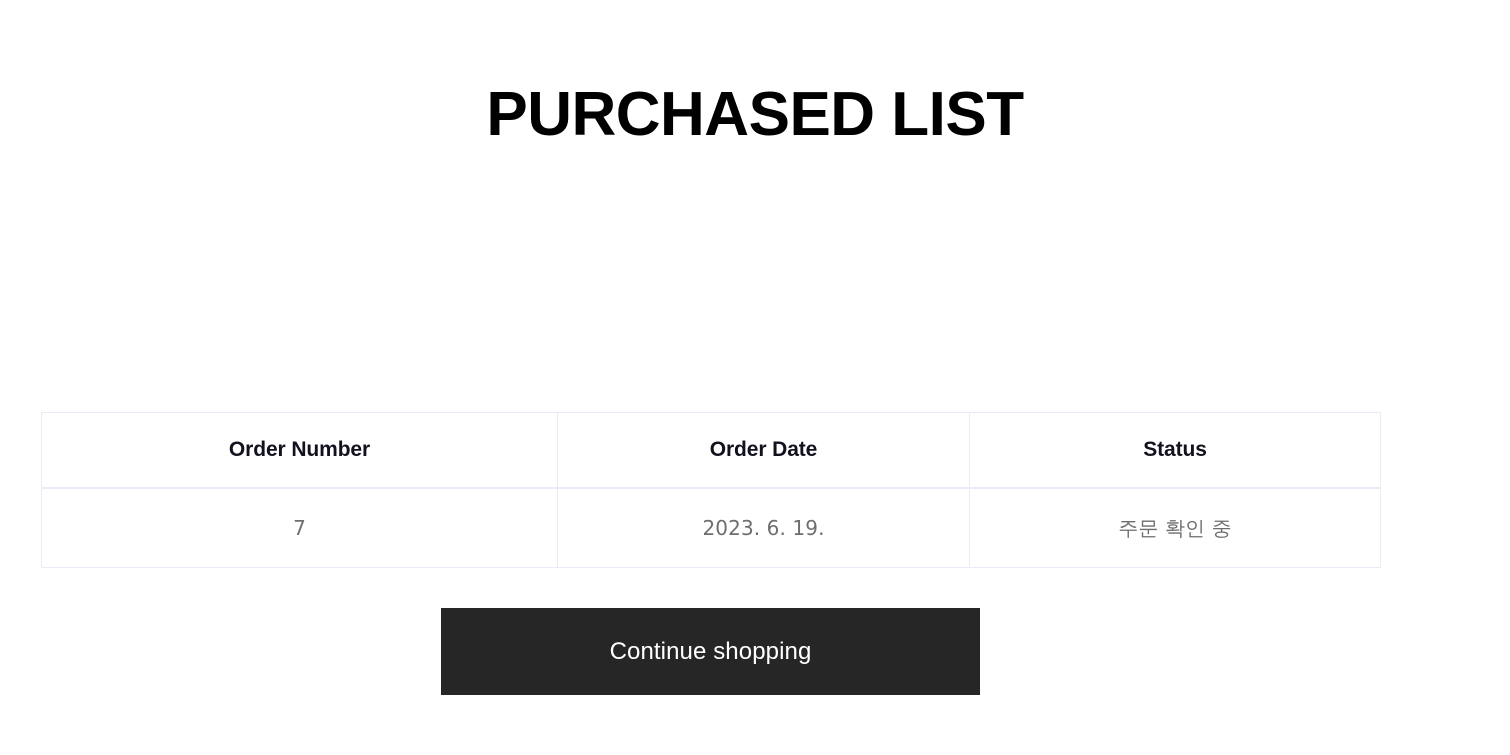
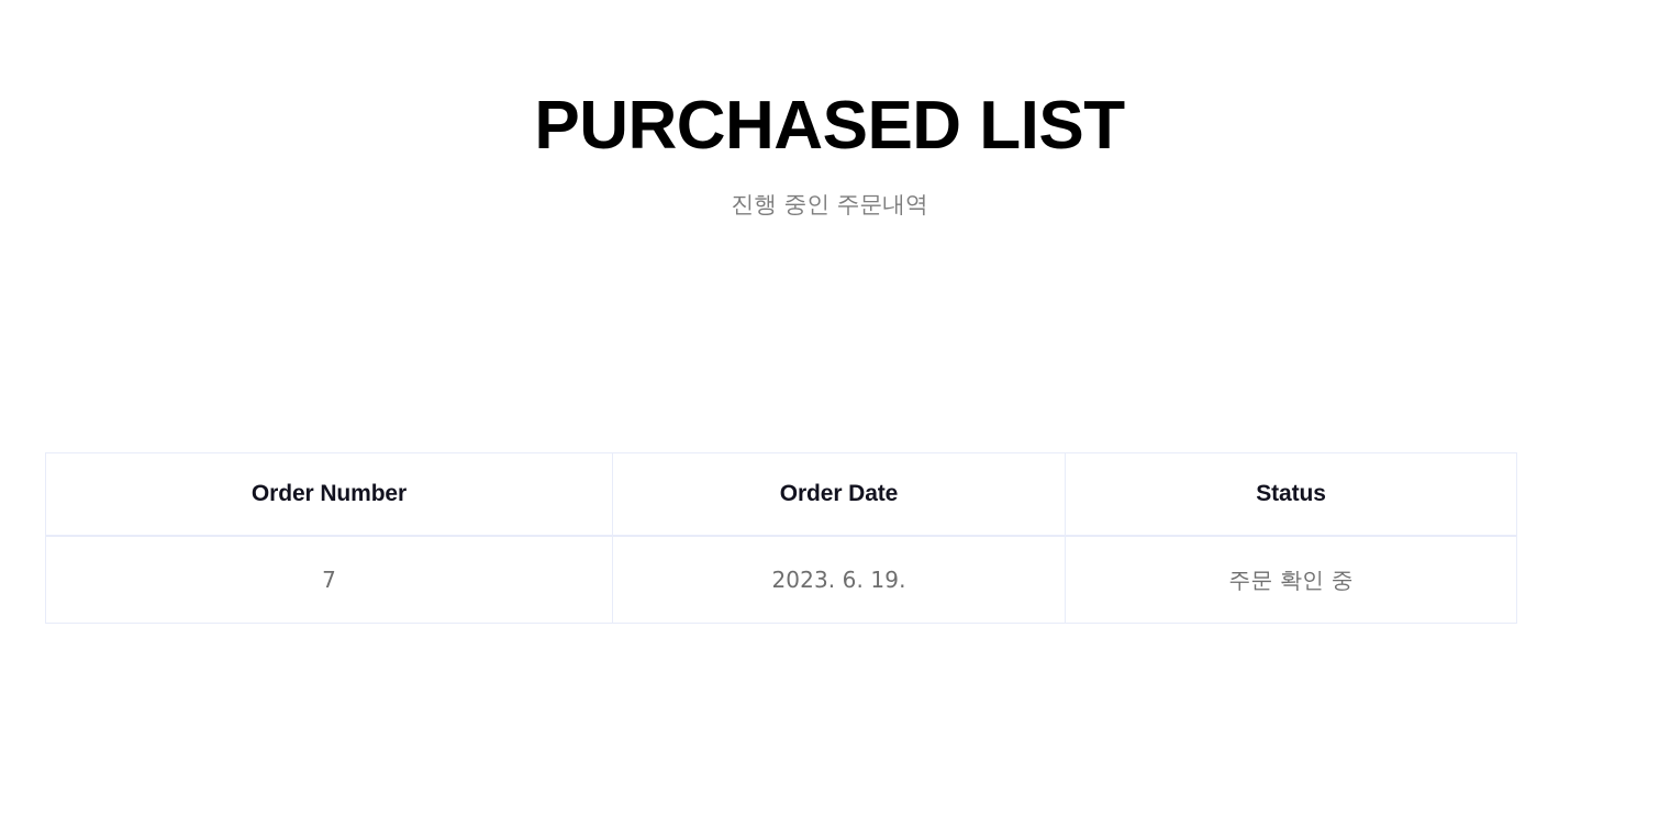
  PURCHASED LIST
+ 진행 중인 주문내역
  Order Number	Order Date	Status
  7	2023. 6. 19.	주문 확인 중
- Continue shopping
